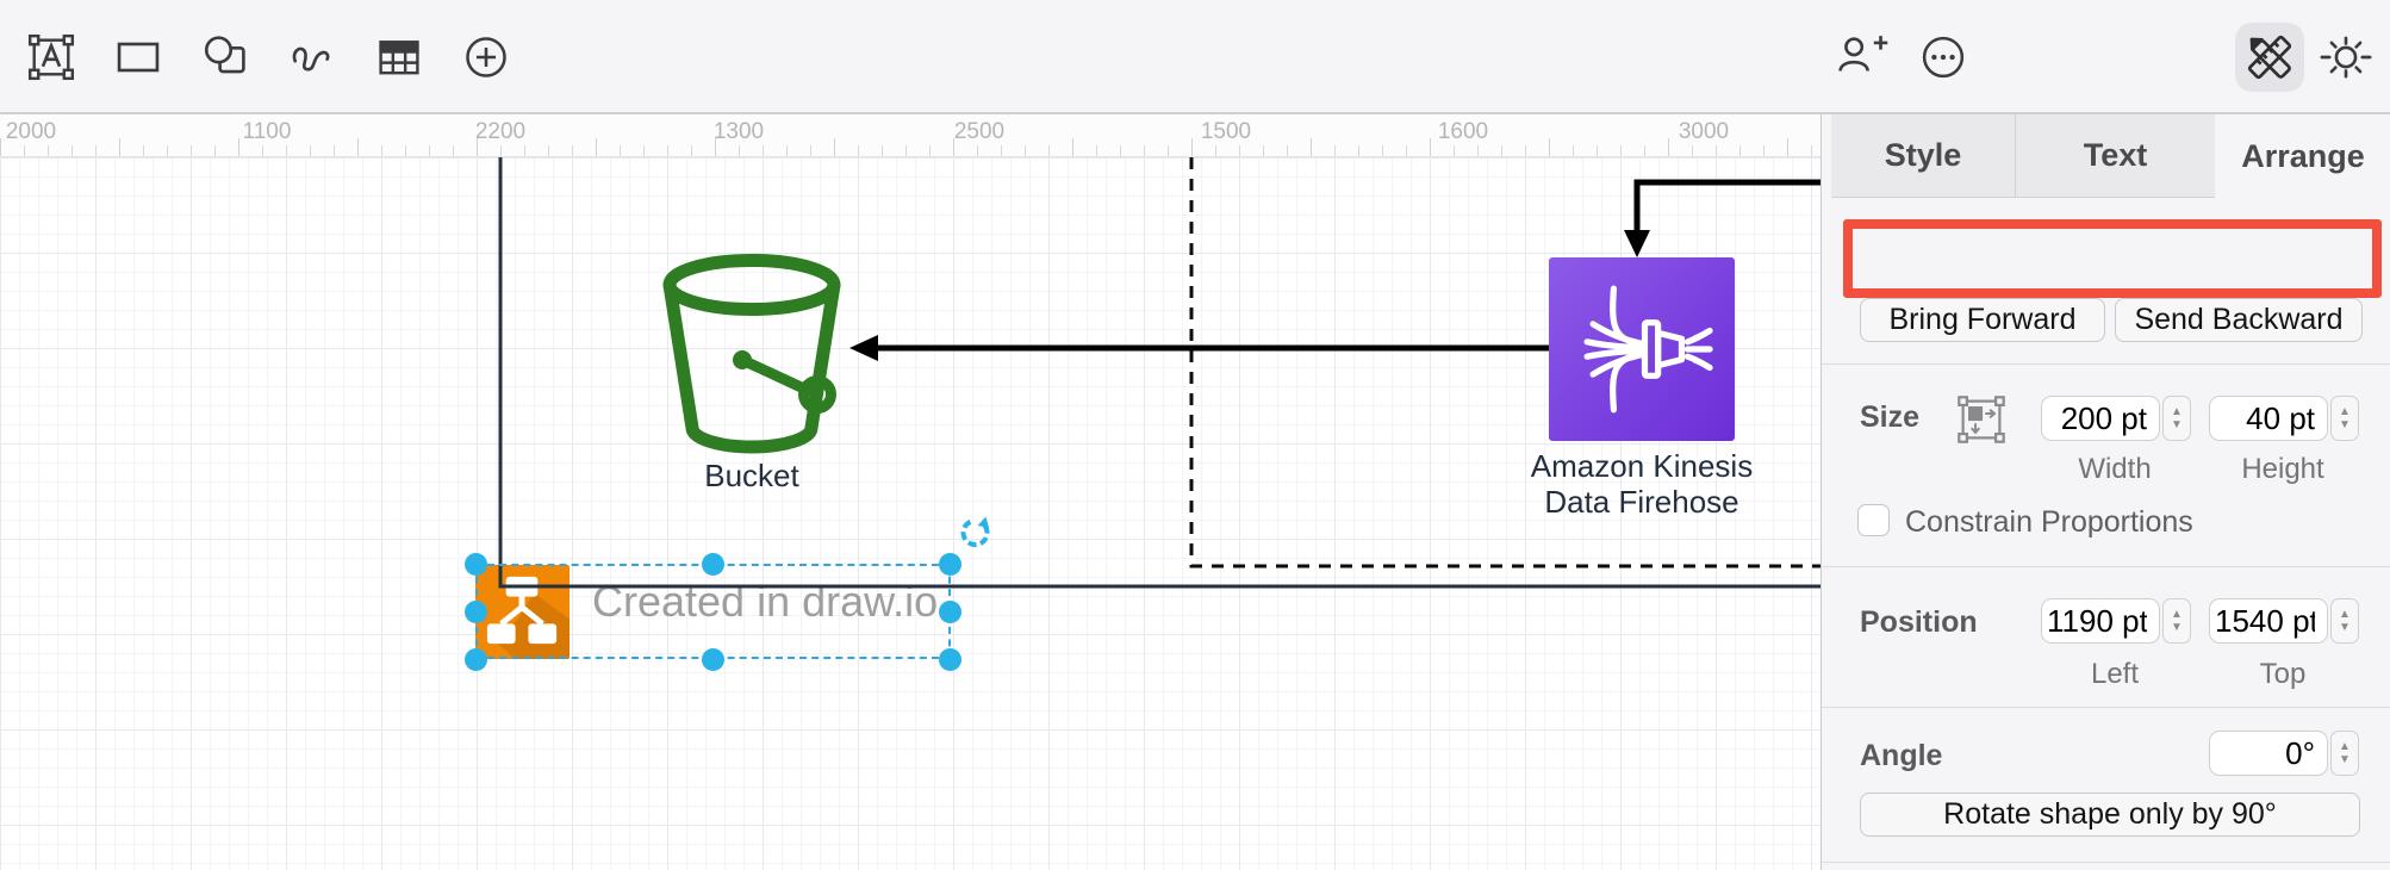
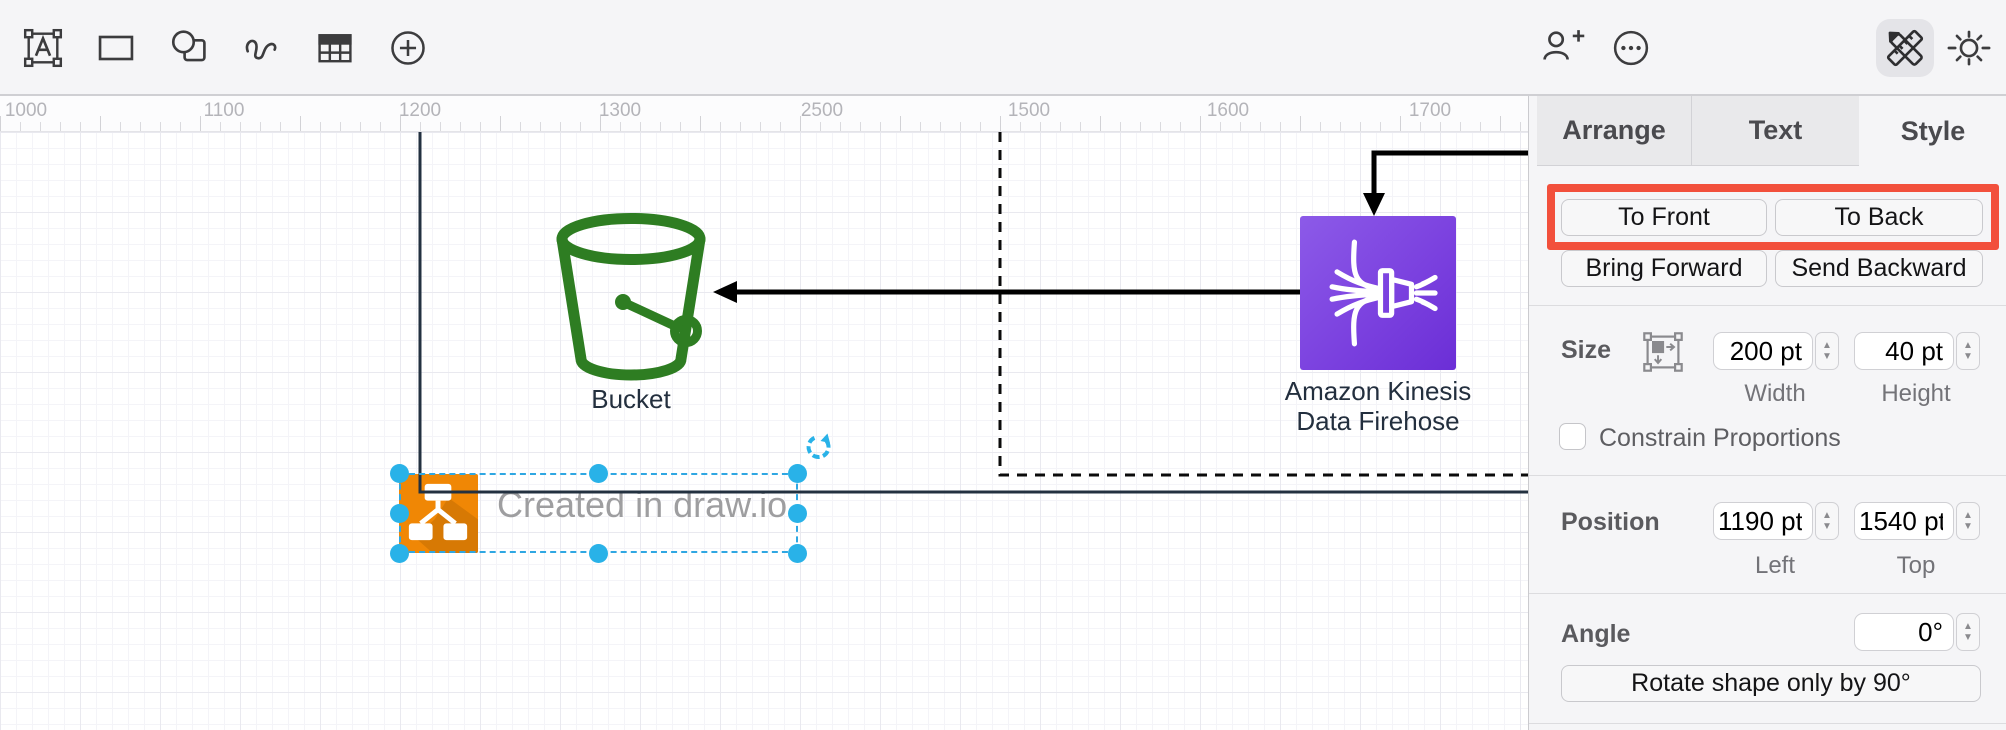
- 2000
+ 1000
  1100
- 2200
+ 1200
  1300
  2500
  1500
  1600
- 3000
+ 1700
  Bucket
  Amazon Kinesis
  Data Firehose
  Created in draw.io
- Style
+ Arrange
  Text
- Arrange
+ Style
+ To Front
+ To Back
  Bring Forward
  Send Backward
  Size
  200 pt
  ▲
  ▼
  40 pt
  ▲
  ▼
  Width
  Height
  Constrain Proportions
  Position
  1190 pt
  ▲
  ▼
  1540 pt
  ▲
  ▼
  Left
  Top
  Angle
  0°
  ▲
  ▼
  Rotate shape only by 90°
